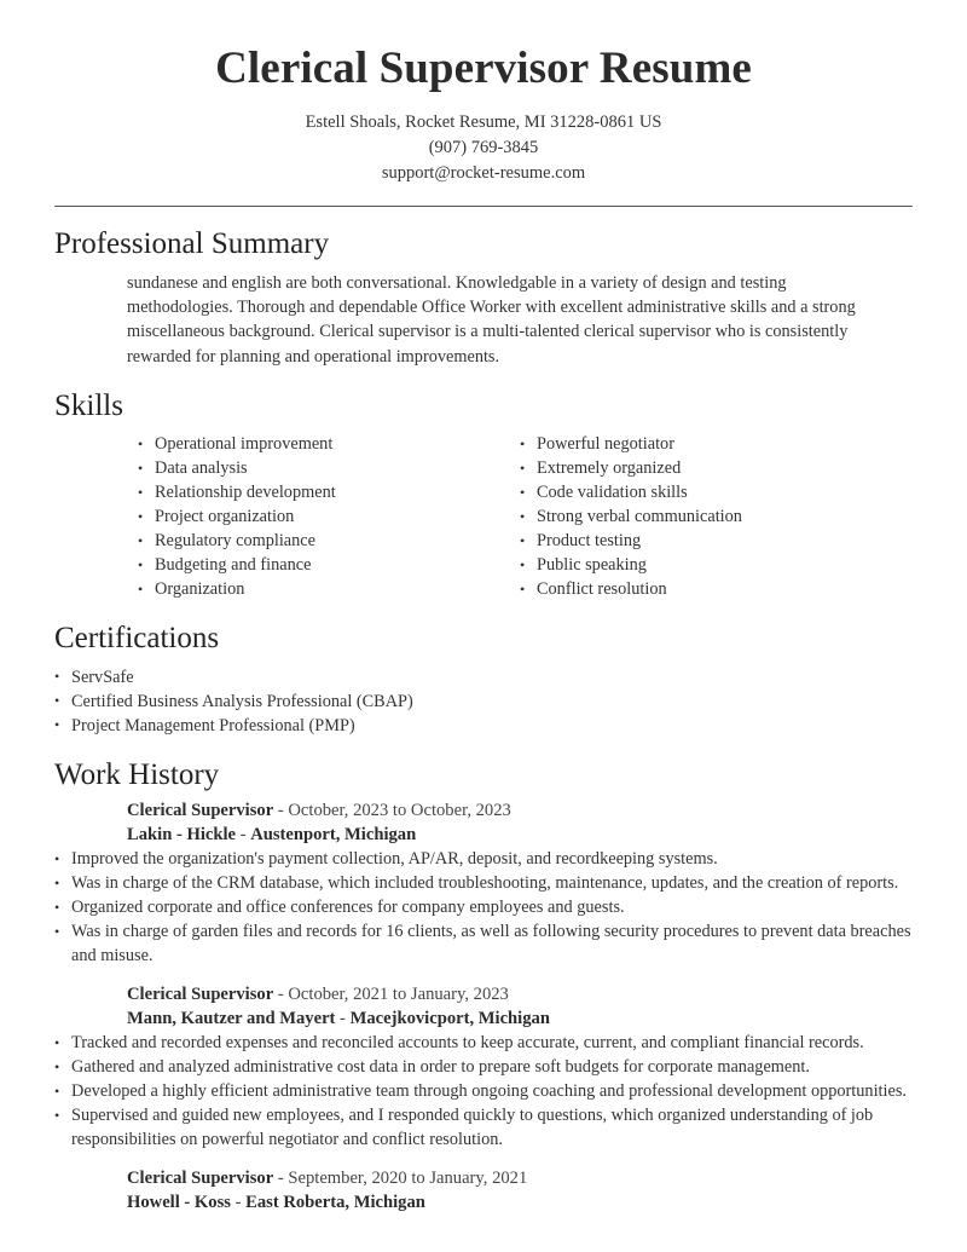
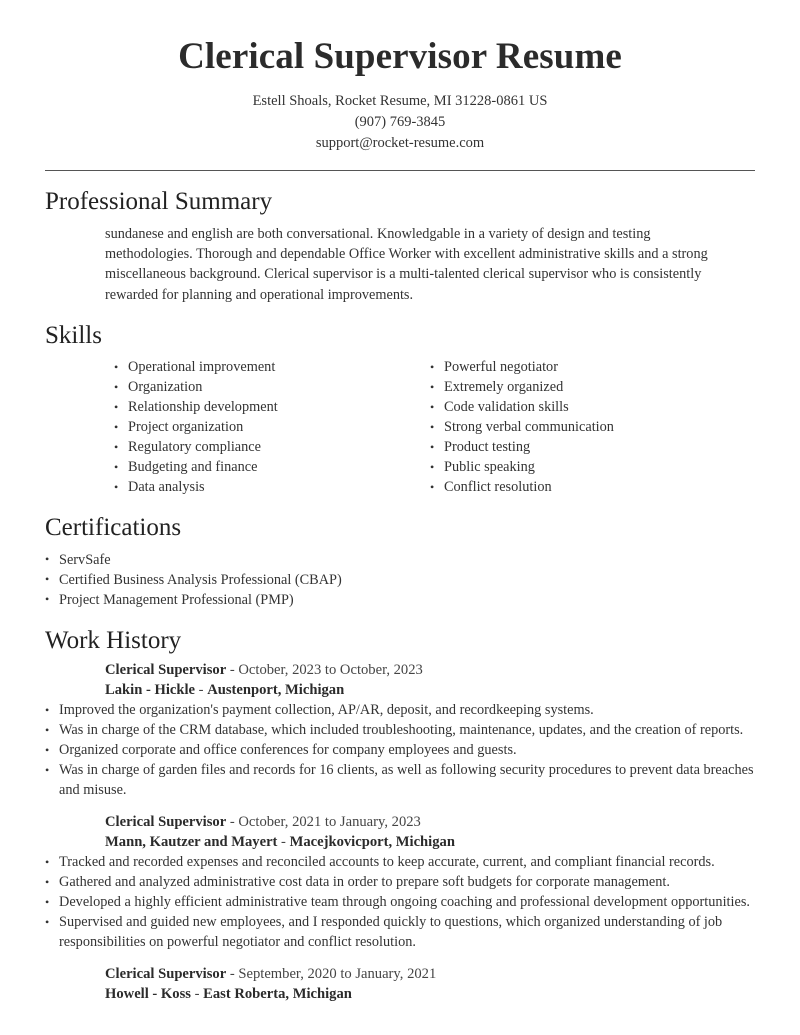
  Clerical Supervisor Resume
  Estell Shoals, Rocket Resume, MI 31228-0861 US
  (907) 769-3845
  support@rocket-resume.com
  Professional Summary
  sundanese and english are both conversational. Knowledgable in a variety of design and testing methodologies. Thorough and dependable Office Worker with excellent administrative skills and a strong miscellaneous background. Clerical supervisor is a multi-talented clerical supervisor who is consistently rewarded for planning and operational improvements.
  Skills
  Operational improvement
- Data analysis
+ Organization
  Relationship development
  Project organization
  Regulatory compliance
  Budgeting and finance
- Organization
+ Data analysis
  Powerful negotiator
  Extremely organized
  Code validation skills
  Strong verbal communication
  Product testing
  Public speaking
  Conflict resolution
  Certifications
  ServSafe
  Certified Business Analysis Professional (CBAP)
  Project Management Professional (PMP)
  Work History
  Clerical Supervisor - October, 2023 to October, 2023
  Lakin - Hickle - Austenport, Michigan
  Improved the organization's payment collection, AP/AR, deposit, and recordkeeping systems.
  Was in charge of the CRM database, which included troubleshooting, maintenance, updates, and the creation of reports.
  Organized corporate and office conferences for company employees and guests.
  Was in charge of garden files and records for 16 clients, as well as following security procedures to prevent data breaches and misuse.
  Clerical Supervisor - October, 2021 to January, 2023
  Mann, Kautzer and Mayert - Macejkovicport, Michigan
  Tracked and recorded expenses and reconciled accounts to keep accurate, current, and compliant financial records.
  Gathered and analyzed administrative cost data in order to prepare soft budgets for corporate management.
  Developed a highly efficient administrative team through ongoing coaching and professional development opportunities.
  Supervised and guided new employees, and I responded quickly to questions, which organized understanding of job responsibilities on powerful negotiator and conflict resolution.
  Clerical Supervisor - September, 2020 to January, 2021
  Howell - Koss - East Roberta, Michigan
